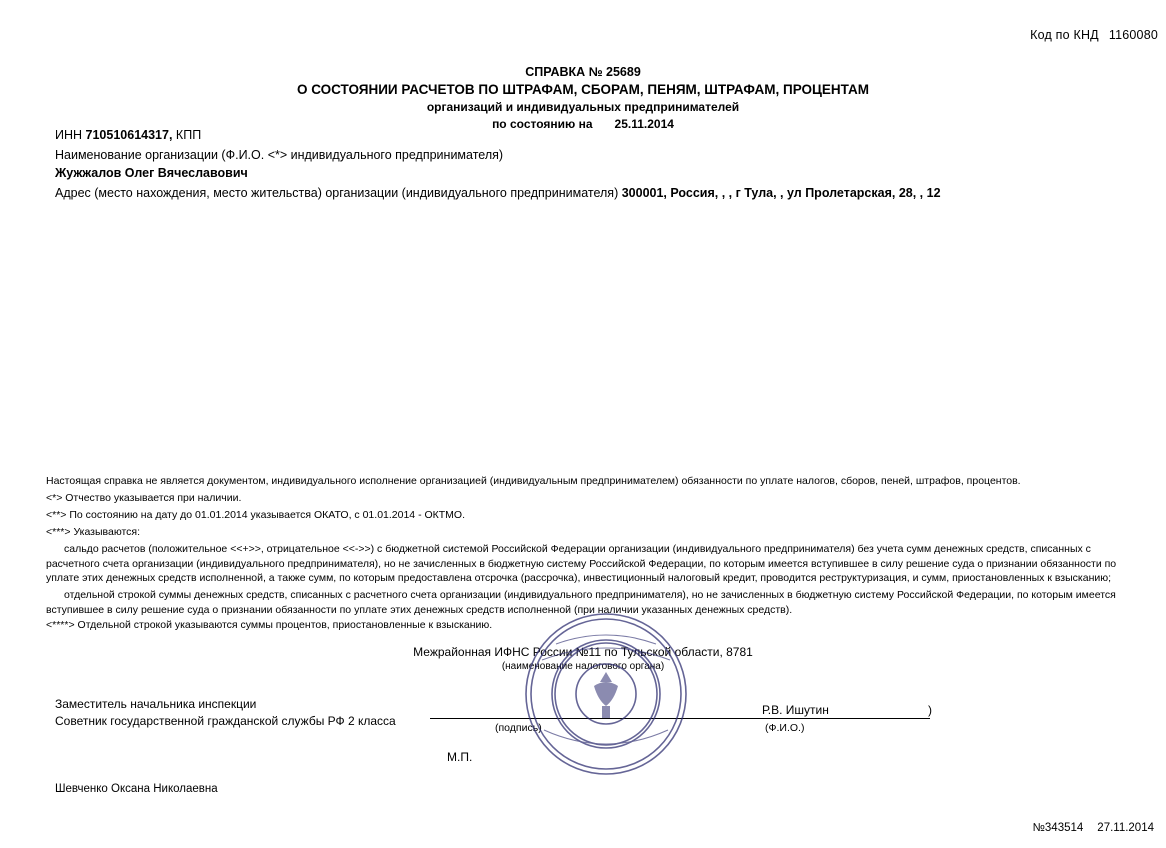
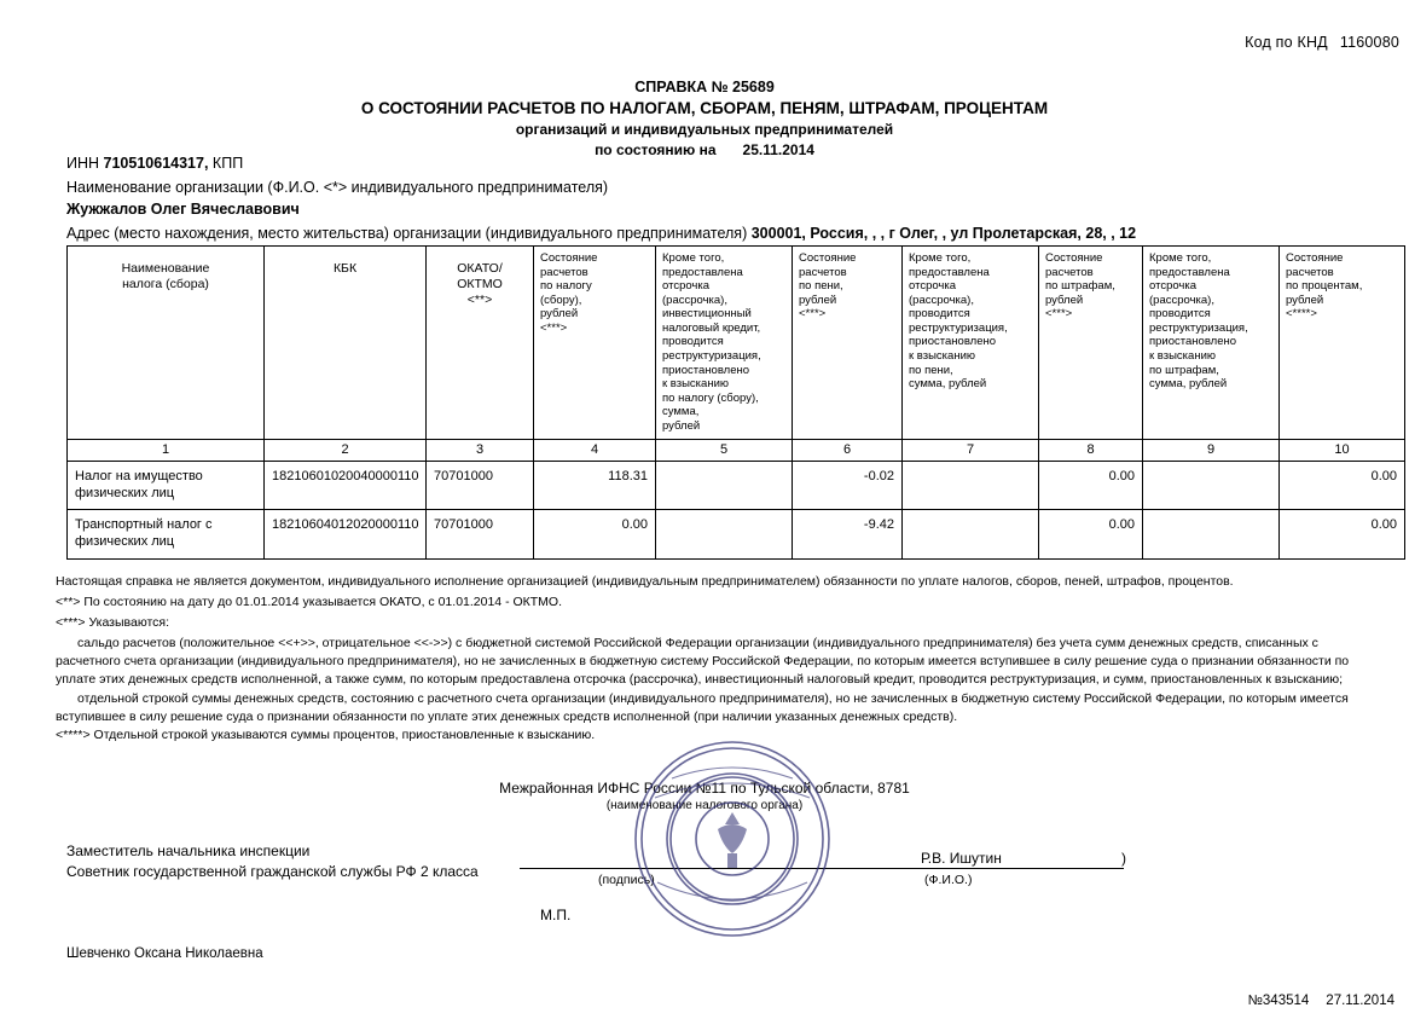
  Код по КНД 1160080
  СПРАВКА № 25689
- О СОСТОЯНИИ РАСЧЕТОВ ПО ШТРАФАМ, СБОРАМ, ПЕНЯМ, ШТРАФАМ, ПРОЦЕНТАМ
+ О СОСТОЯНИИ РАСЧЕТОВ ПО НАЛОГАМ, СБОРАМ, ПЕНЯМ, ШТРАФАМ, ПРОЦЕНТАМ
  организаций и индивидуальных предпринимателей
  по состоянию на 25.11.2014
  ИНН 710510614317, КПП
  Наименование организации (Ф.И.О. <*> индивидуального предпринимателя)
  Жужжалов Олег Вячеславович
- Адрес (место нахождения, место жительства) организации (индивидуального предпринимателя) 300001, Россия, , , г Тула, , ул Пролетарская, 28, , 12
+ Адрес (место нахождения, место жительства) организации (индивидуального предпринимателя) 300001, Россия, , , г Олег, , ул Пролетарская, 28, , 12
+ Наименование налога (сбора)	КБК	ОКАТО/ ОКТМО <**>	Состояние расчетов по налогу (сбору), рублей <***>	Кроме того, предоставлена отсрочка (рассрочка), инвестиционный налоговый кредит, проводится реструктуризация, приостановлено к взысканию по налогу (сбору), сумма, рублей	Состояние расчетов по пени, рублей <***>	Кроме того, предоставлена отсрочка (рассрочка), проводится реструктуризация, приостановлено к взысканию по пени, сумма, рублей	Состояние расчетов по штрафам, рублей <***>	Кроме того, предоставлена отсрочка (рассрочка), проводится реструктуризация, приостановлено к взысканию по штрафам, сумма, рублей	Состояние расчетов по процентам, рублей <****>
+ 1	2	3	4	5	6	7	8	9	10
+ Налог на имущество физических лиц	18210601020040000110	70701000	118.31		-0.02		0.00		0.00
+ Транспортный налог с физических лиц	18210604012020000110	70701000	0.00		-9.42		0.00		0.00
  Настоящая справка не является документом, индивидуального исполнение организацией (индивидуальным предпринимателем) обязанности по уплате налогов, сборов, пеней, штрафов, процентов.
- <*> Отчество указывается при наличии.
  <**> По состоянию на дату до 01.01.2014 указывается ОКАТО, с 01.01.2014 - ОКТМО.
  <***> Указываются:
  сальдо расчетов (положительное <<+>>, отрицательное <<->>) с бюджетной системой Российской Федерации организации (индивидуального предпринимателя) без учета сумм денежных средств, списанных с расчетного счета организации (индивидуального предпринимателя), но не зачисленных в бюджетную систему Российской Федерации, по которым имеется вступившее в силу решение суда о признании обязанности по уплате этих денежных средств исполненной, а также сумм, по которым предоставлена отсрочка (рассрочка), инвестиционный налоговый кредит, проводится реструктуризация, и сумм, приостановленных к взысканию;
- отдельной строкой суммы денежных средств, списанных с расчетного счета организации (индивидуального предпринимателя), но не зачисленных в бюджетную систему Российской Федерации, по которым имеется вступившее в силу решение суда о признании обязанности по уплате этих денежных средств исполненной (при наличии указанных денежных средств).
+ отдельной строкой суммы денежных средств, состоянию с расчетного счета организации (индивидуального предпринимателя), но не зачисленных в бюджетную систему Российской Федерации, по которым имеется вступившее в силу решение суда о признании обязанности по уплате этих денежных средств исполненной (при наличии указанных денежных средств).
  <****> Отдельной строкой указываются суммы процентов, приостановленные к взысканию.
  Межрайонная ИФНС России №11 по Тульской области, 8781
  (наименование налогового органа)
  Заместитель начальника инспекции
  Советник государственной гражданской службы РФ 2 класса
  (подпись)
  (Ф.И.О.)
  Р.В. Ишутин
  )
  М.П.
  Шевченко Оксана Николаевна
  №343514 27.11.2014
